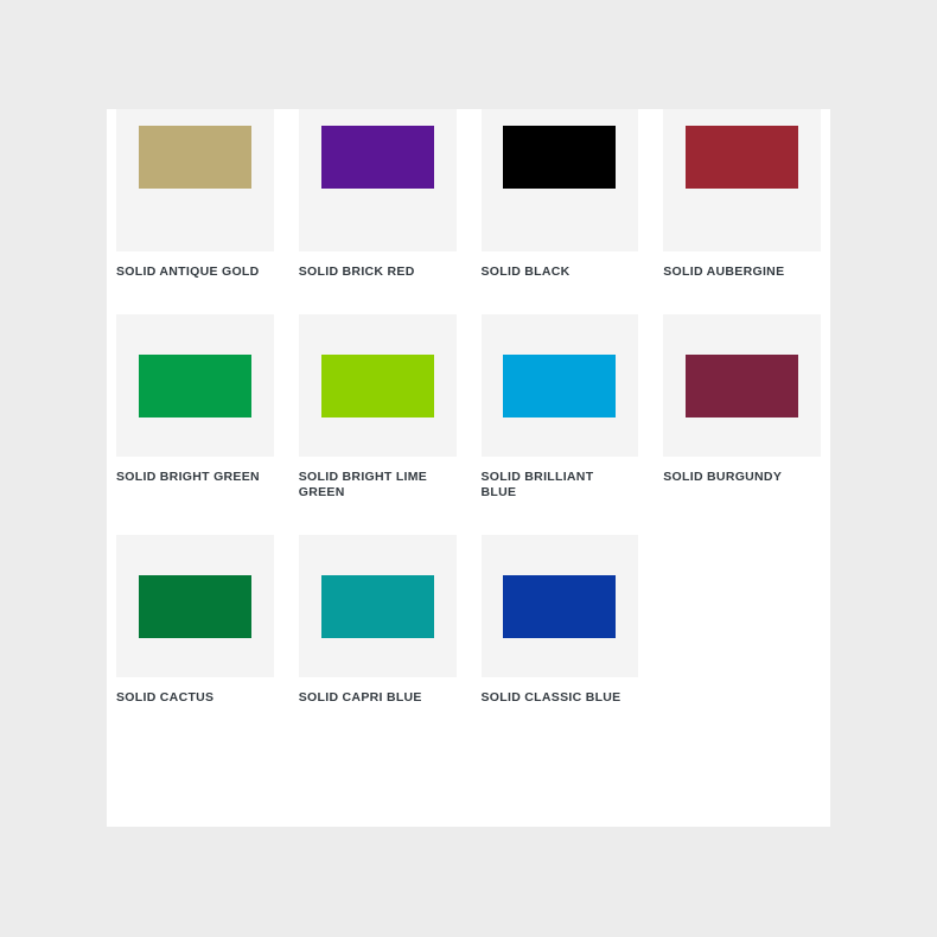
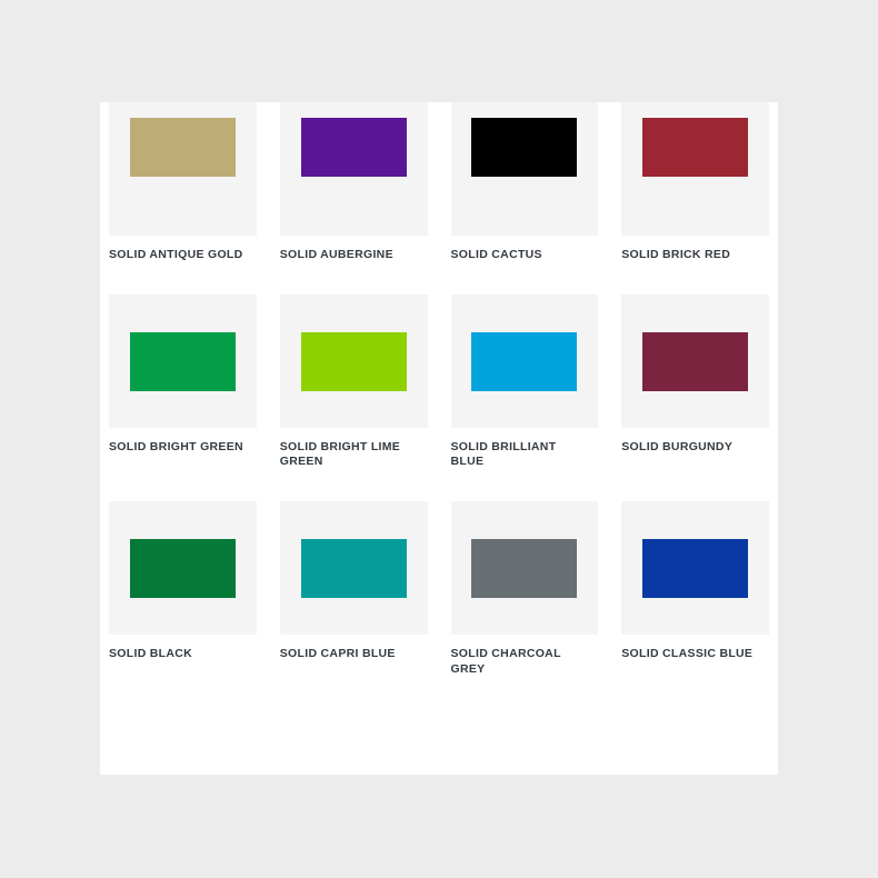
  SOLID ANTIQUE GOLD
- SOLID BRICK RED
+ SOLID AUBERGINE
- SOLID BLACK
+ SOLID CACTUS
- SOLID AUBERGINE
+ SOLID BRICK RED
  SOLID BRIGHT GREEN
  SOLID BRIGHT LIME GREEN
  SOLID BRILLIANT BLUE
  SOLID BURGUNDY
- SOLID CACTUS
+ SOLID BLACK
  SOLID CAPRI BLUE
+ SOLID CHARCOAL GREY
  SOLID CLASSIC BLUE
